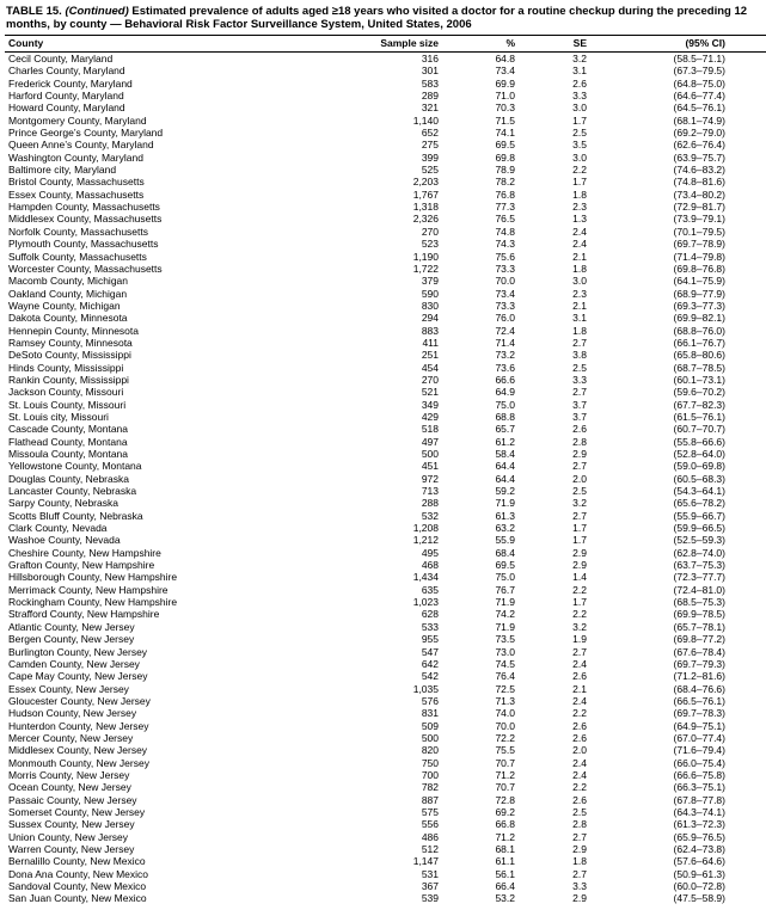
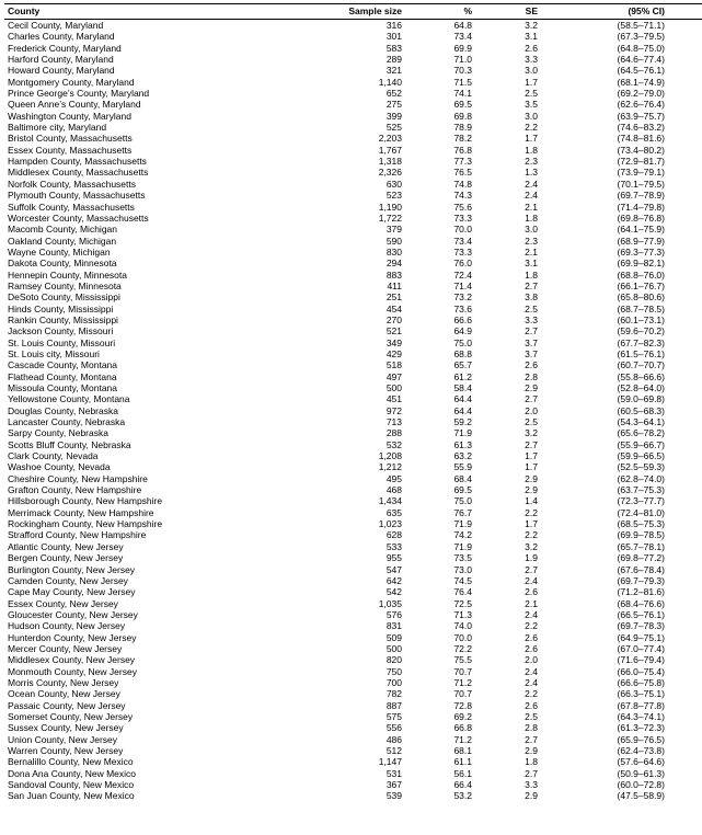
- TABLE 15. (Continued) Estimated prevalence of adults aged ≥18 years who visited a doctor for a routine checkup during the preceding 12 months, by county — Behavioral Risk Factor Surveillance System, United States, 2006
  County	Sample size	%	SE	(95% CI)
  Cecil County, Maryland	316	64.8	3.2	(58.5–71.1)
  Charles County, Maryland	301	73.4	3.1	(67.3–79.5)
  Frederick County, Maryland	583	69.9	2.6	(64.8–75.0)
  Harford County, Maryland	289	71.0	3.3	(64.6–77.4)
  Howard County, Maryland	321	70.3	3.0	(64.5–76.1)
  Montgomery County, Maryland	1,140	71.5	1.7	(68.1–74.9)
  Prince George’s County, Maryland	652	74.1	2.5	(69.2–79.0)
  Queen Anne’s County, Maryland	275	69.5	3.5	(62.6–76.4)
  Washington County, Maryland	399	69.8	3.0	(63.9–75.7)
  Baltimore city, Maryland	525	78.9	2.2	(74.6–83.2)
  Bristol County, Massachusetts	2,203	78.2	1.7	(74.8–81.6)
  Essex County, Massachusetts	1,767	76.8	1.8	(73.4–80.2)
  Hampden County, Massachusetts	1,318	77.3	2.3	(72.9–81.7)
  Middlesex County, Massachusetts	2,326	76.5	1.3	(73.9–79.1)
- Norfolk County, Massachusetts	270	74.8	2.4	(70.1–79.5)
+ Norfolk County, Massachusetts	630	74.8	2.4	(70.1–79.5)
  Plymouth County, Massachusetts	523	74.3	2.4	(69.7–78.9)
  Suffolk County, Massachusetts	1,190	75.6	2.1	(71.4–79.8)
  Worcester County, Massachusetts	1,722	73.3	1.8	(69.8–76.8)
  Macomb County, Michigan	379	70.0	3.0	(64.1–75.9)
  Oakland County, Michigan	590	73.4	2.3	(68.9–77.9)
  Wayne County, Michigan	830	73.3	2.1	(69.3–77.3)
  Dakota County, Minnesota	294	76.0	3.1	(69.9–82.1)
  Hennepin County, Minnesota	883	72.4	1.8	(68.8–76.0)
  Ramsey County, Minnesota	411	71.4	2.7	(66.1–76.7)
  DeSoto County, Mississippi	251	73.2	3.8	(65.8–80.6)
  Hinds County, Mississippi	454	73.6	2.5	(68.7–78.5)
  Rankin County, Mississippi	270	66.6	3.3	(60.1–73.1)
  Jackson County, Missouri	521	64.9	2.7	(59.6–70.2)
  St. Louis County, Missouri	349	75.0	3.7	(67.7–82.3)
  St. Louis city, Missouri	429	68.8	3.7	(61.5–76.1)
  Cascade County, Montana	518	65.7	2.6	(60.7–70.7)
  Flathead County, Montana	497	61.2	2.8	(55.8–66.6)
  Missoula County, Montana	500	58.4	2.9	(52.8–64.0)
  Yellowstone County, Montana	451	64.4	2.7	(59.0–69.8)
  Douglas County, Nebraska	972	64.4	2.0	(60.5–68.3)
  Lancaster County, Nebraska	713	59.2	2.5	(54.3–64.1)
  Sarpy County, Nebraska	288	71.9	3.2	(65.6–78.2)
  Scotts Bluff County, Nebraska	532	61.3	2.7	(55.9–66.7)
  Clark County, Nevada	1,208	63.2	1.7	(59.9–66.5)
  Washoe County, Nevada	1,212	55.9	1.7	(52.5–59.3)
  Cheshire County, New Hampshire	495	68.4	2.9	(62.8–74.0)
  Grafton County, New Hampshire	468	69.5	2.9	(63.7–75.3)
  Hillsborough County, New Hampshire	1,434	75.0	1.4	(72.3–77.7)
  Merrimack County, New Hampshire	635	76.7	2.2	(72.4–81.0)
  Rockingham County, New Hampshire	1,023	71.9	1.7	(68.5–75.3)
  Strafford County, New Hampshire	628	74.2	2.2	(69.9–78.5)
  Atlantic County, New Jersey	533	71.9	3.2	(65.7–78.1)
  Bergen County, New Jersey	955	73.5	1.9	(69.8–77.2)
  Burlington County, New Jersey	547	73.0	2.7	(67.6–78.4)
  Camden County, New Jersey	642	74.5	2.4	(69.7–79.3)
  Cape May County, New Jersey	542	76.4	2.6	(71.2–81.6)
  Essex County, New Jersey	1,035	72.5	2.1	(68.4–76.6)
  Gloucester County, New Jersey	576	71.3	2.4	(66.5–76.1)
  Hudson County, New Jersey	831	74.0	2.2	(69.7–78.3)
  Hunterdon County, New Jersey	509	70.0	2.6	(64.9–75.1)
  Mercer County, New Jersey	500	72.2	2.6	(67.0–77.4)
  Middlesex County, New Jersey	820	75.5	2.0	(71.6–79.4)
  Monmouth County, New Jersey	750	70.7	2.4	(66.0–75.4)
  Morris County, New Jersey	700	71.2	2.4	(66.6–75.8)
  Ocean County, New Jersey	782	70.7	2.2	(66.3–75.1)
  Passaic County, New Jersey	887	72.8	2.6	(67.8–77.8)
  Somerset County, New Jersey	575	69.2	2.5	(64.3–74.1)
  Sussex County, New Jersey	556	66.8	2.8	(61.3–72.3)
  Union County, New Jersey	486	71.2	2.7	(65.9–76.5)
  Warren County, New Jersey	512	68.1	2.9	(62.4–73.8)
  Bernalillo County, New Mexico	1,147	61.1	1.8	(57.6–64.6)
  Dona Ana County, New Mexico	531	56.1	2.7	(50.9–61.3)
  Sandoval County, New Mexico	367	66.4	3.3	(60.0–72.8)
  San Juan County, New Mexico	539	53.2	2.9	(47.5–58.9)
